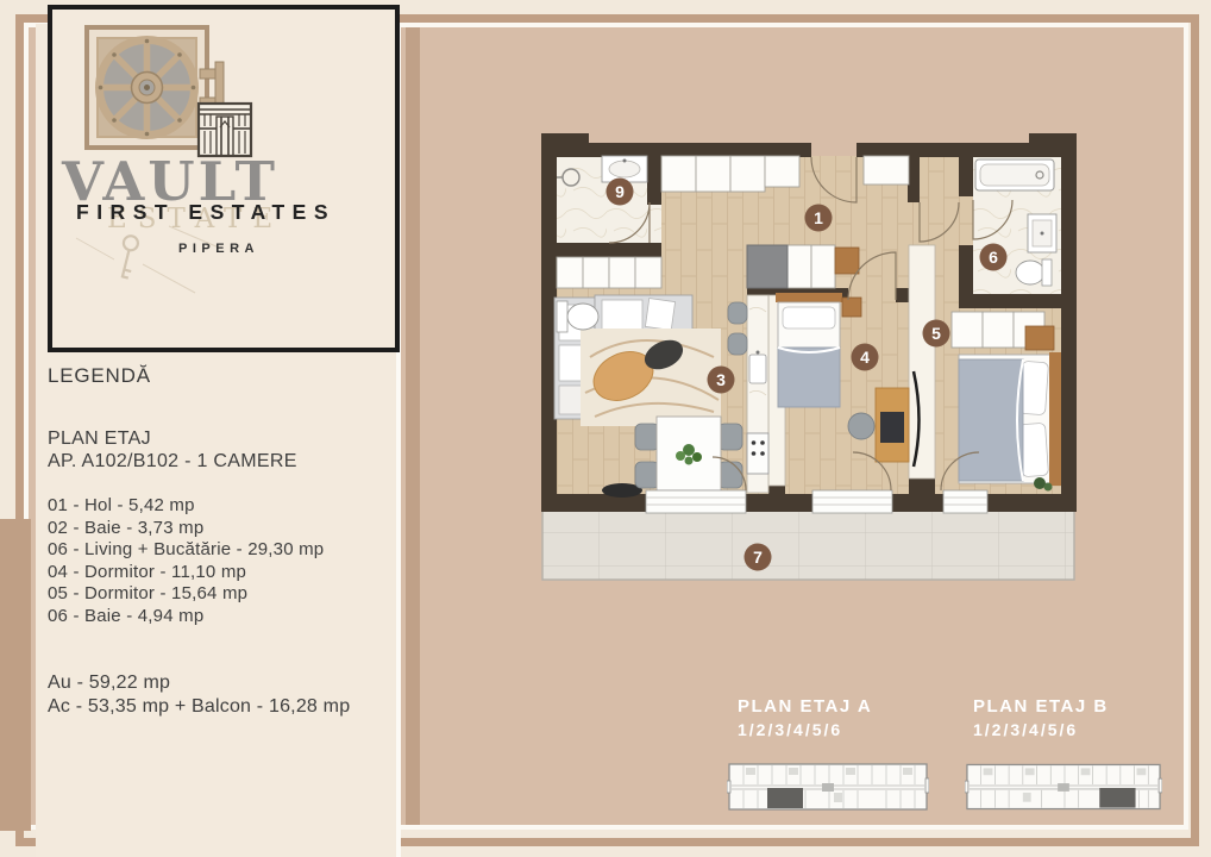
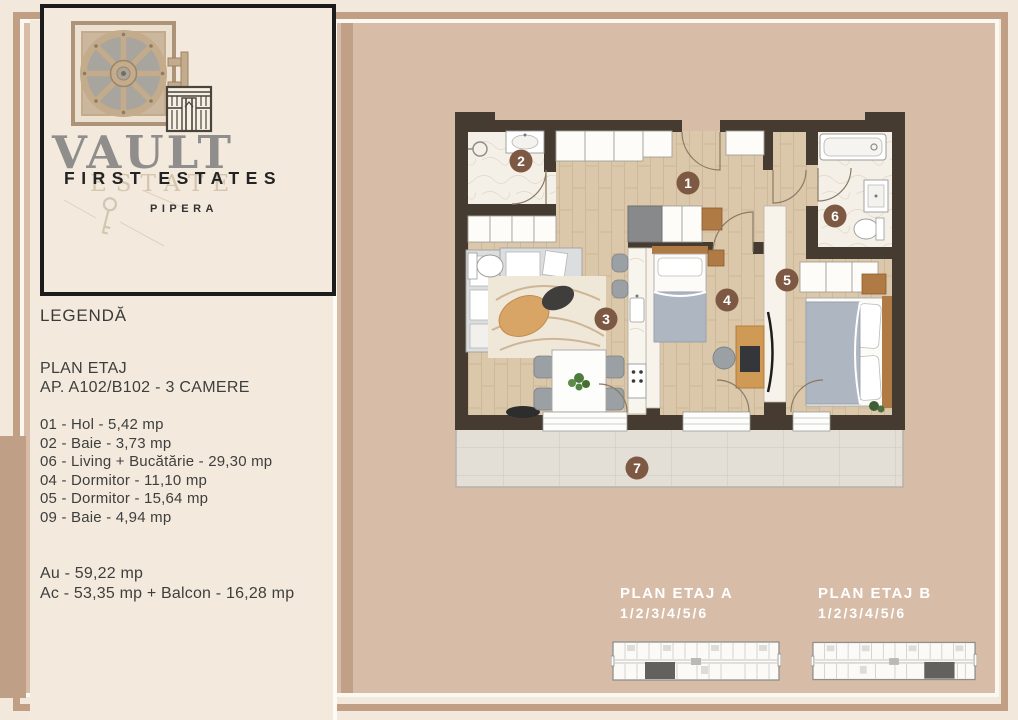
  LEGENDĂ
  PLAN ETAJ
- AP. A102/B102 - 1 CAMERE
+ AP. A102/B102 - 3 CAMERE
  01 - Hol - 5,42 mp
  02 - Baie - 3,73 mp
  06 - Living + Bucătărie - 29,30 mp
  04 - Dormitor - 11,10 mp
  05 - Dormitor - 15,64 mp
- 06 - Baie - 4,94 mp
+ 09 - Baie - 4,94 mp
  Au - 59,22 mp
  Ac - 53,35 mp + Balcon - 16,28 mp
  ESTATE
  VAULT
  FIRST ESTATES
  PIPERA
  1
- 9
+ 2
  3
  4
  5
  6
  7
  PLAN ETAJ A
  1/2/3/4/5/6
  PLAN ETAJ B
  1/2/3/4/5/6
